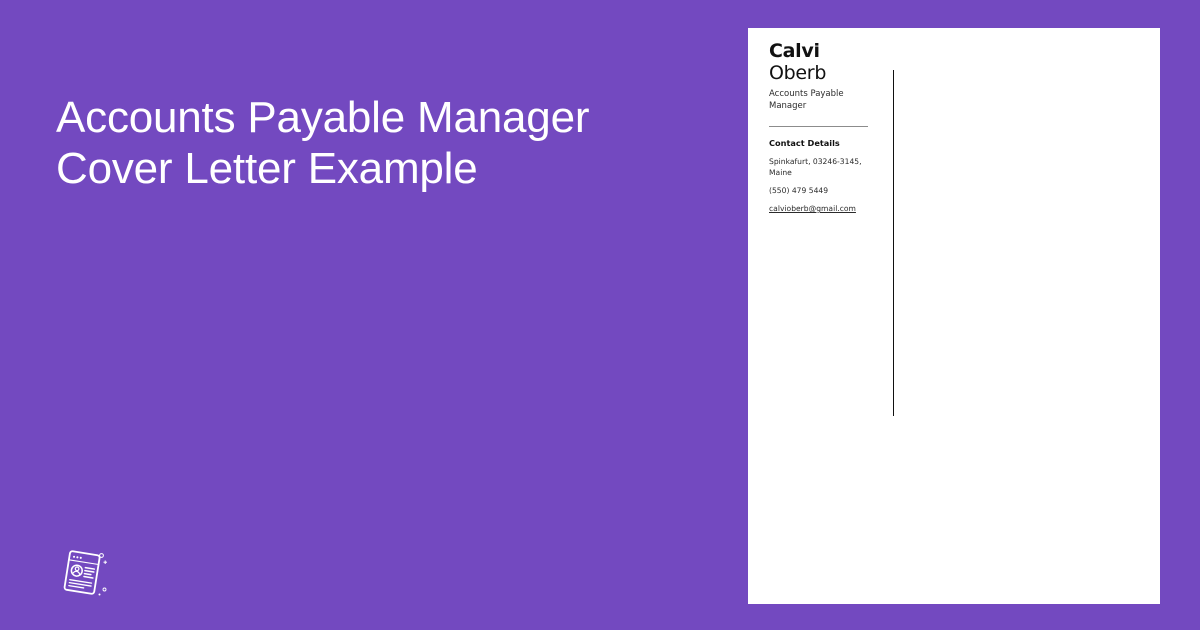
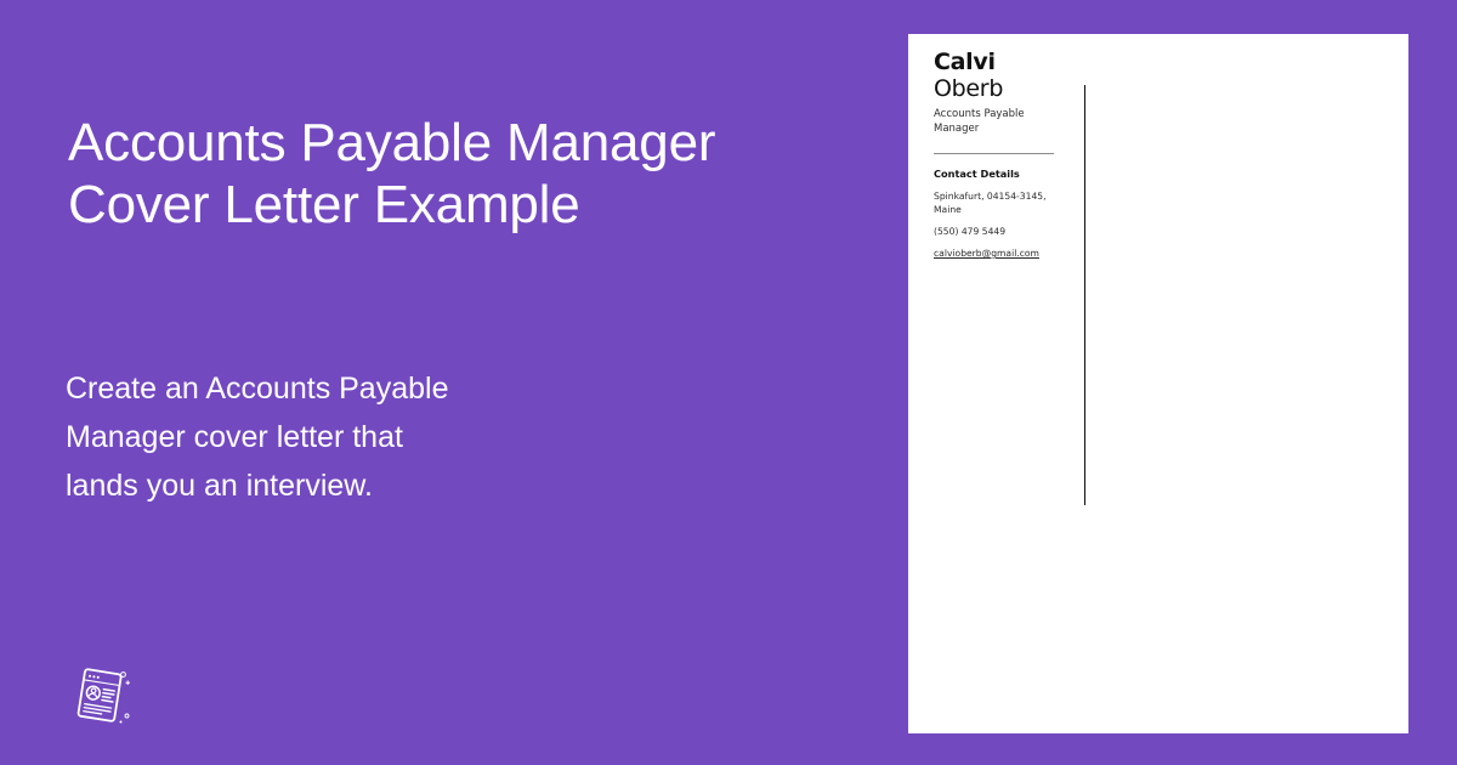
  Accounts Payable Manager
  Cover Letter Example
+ Create an Accounts Payable
+ Manager cover letter that
+ lands you an interview.
  Calvi
  Oberb
  Accounts Payable Manager
  Contact Details
- Spinkafurt, 03246-3145, Maine
+ Spinkafurt, 04154-3145, Maine
  (550) 479 5449
  calvioberb@gmail.com
